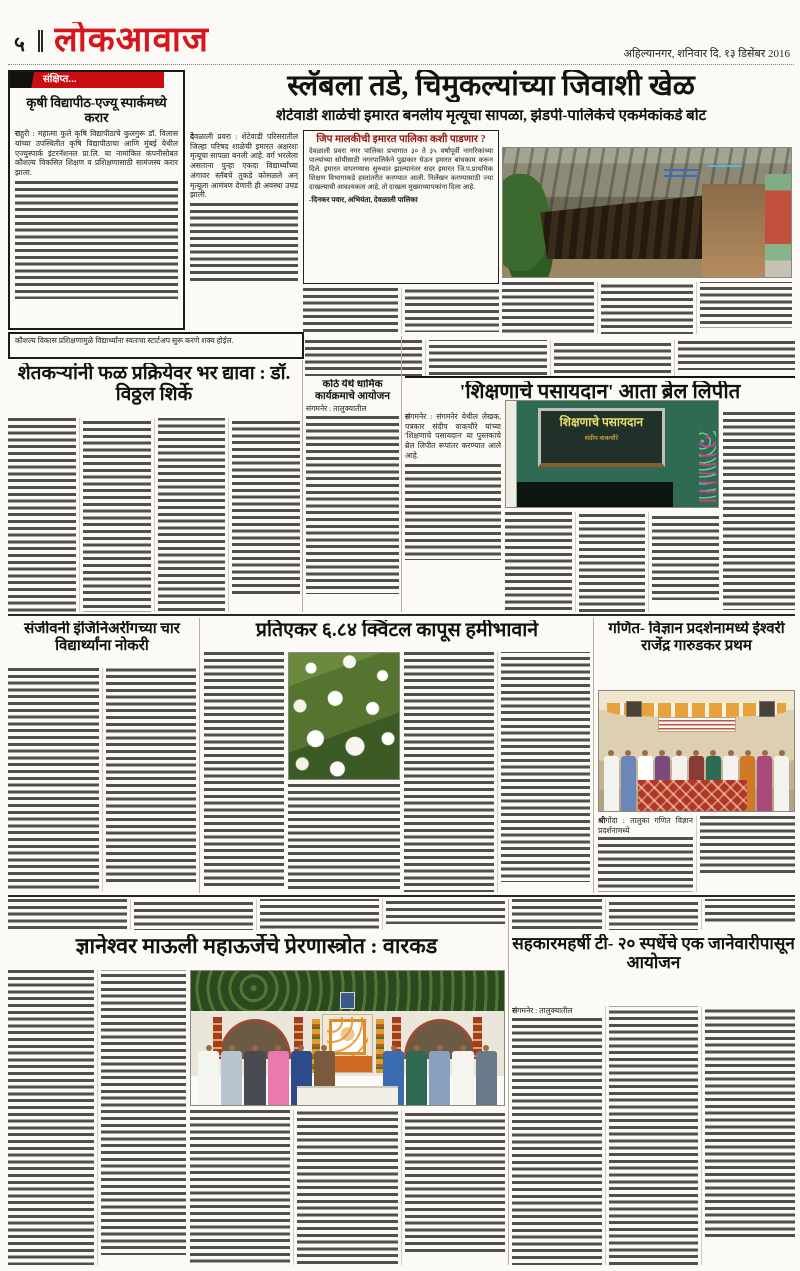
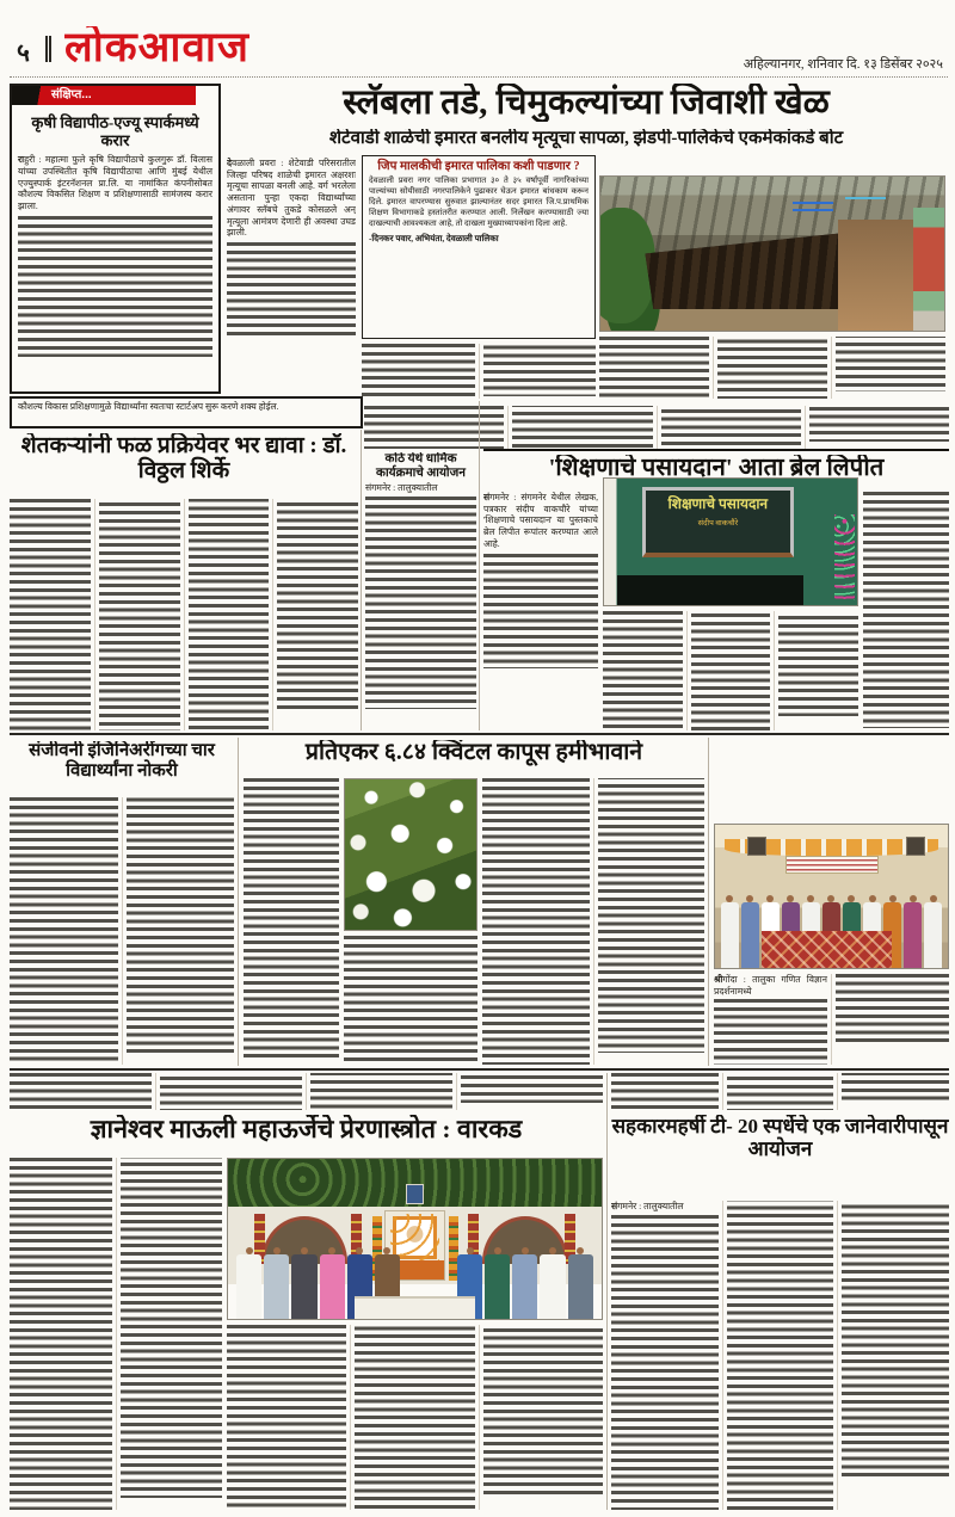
  ५
  लोकआवाज
- अहिल्यानगर, शनिवार दि. १३ डिसेंबर 2016
+ अहिल्यानगर, शनिवार दि. १३ डिसेंबर २०२५
  संक्षिप्त...
  कृषी विद्यापीठ-एज्यू स्पार्कमध्ये करार
  राहुरी : महात्मा फुले कृषि विद्यापीठाचे कुलगुरू डॉ. विलास यांच्या उपस्थितीत कृषि विद्यापीठाचा आणि मुंबई येथील एज्युस्पार्क इंटरनॅशनल प्रा.लि. या नामांकित कंपनीसोबत कौशल्य विकसित शिक्षण व प्रशिक्षणासाठी सामंजस्य करार झाला.
  कौशल्य विकास प्रशिक्षणामुळे विद्यार्थ्यांना स्वतःचा स्टार्टअप सुरू करणे शक्य होईल.
  स्लॅबला तडे, चिमुकल्यांच्या जिवाशी खेळ
  शेटेवाडी शाळेची इमारत बनलीय मृत्यूचा सापळा, झेडपी-पालिकेचे एकमेकांकडे बोट
  देवळाली प्रवरा : शेटेवाडी परिसरातील जिल्हा परिषद शाळेची इमारत अक्षरशः मृत्यूचा सापळा बनली आहे. वर्ग भरलेला असताना पुन्हा एकदा विद्यार्थ्यांच्या अंगावर स्लॅबचे तुकडे कोसळले अन् मृत्यूला आमंत्रण देणारी ही अवस्था उघड झाली.
  जिप मालकीची इमारत पालिका कशी पाडणार ?
  -दिनकर पवार, अभियंता, देवळाली पालिका
  शेतकऱ्यांनी फळ प्रक्रियेवर भर द्यावा : डॉ. विठ्ठल शिर्के
  कोठे येथे धार्मिक कार्यक्रमाचे आयोजन
  संगमनेर : तालुक्यातील
  'शिक्षणाचे पसायदान' आता ब्रेल लिपीत
  संगमनेर : संगमनेर येथील लेखक, पत्रकार संदीप वाकचौरे यांच्या 'शिक्षणाचे पसायदान' या पुस्तकाचे ब्रेल लिपीत रूपांतर करण्यात आले आहे.
  शिक्षणाचे पसायदान
  संजीवनी इंजिनिअरींगच्या चार विद्यार्थ्यांना नोकरी
  प्रतिएकर ६.८४ क्विंटल कापूस हमीभावाने
- गणित- विज्ञान प्रदर्शनामध्ये ईश्वरी राजेंद्र गारुडकर प्रथम
  श्रीगोंदा : तालुका गणित विज्ञान प्रदर्शनामध्ये
  ज्ञानेश्वर माऊली महाऊर्जेचे प्रेरणास्त्रोत : वारकड
- सहकारमहर्षी टी- २० स्पर्धेचे एक जानेवारीपासून आयोजन
+ सहकारमहर्षी टी- 20 स्पर्धेचे एक जानेवारीपासून आयोजन
  संगमनेर : तालुक्यातील
